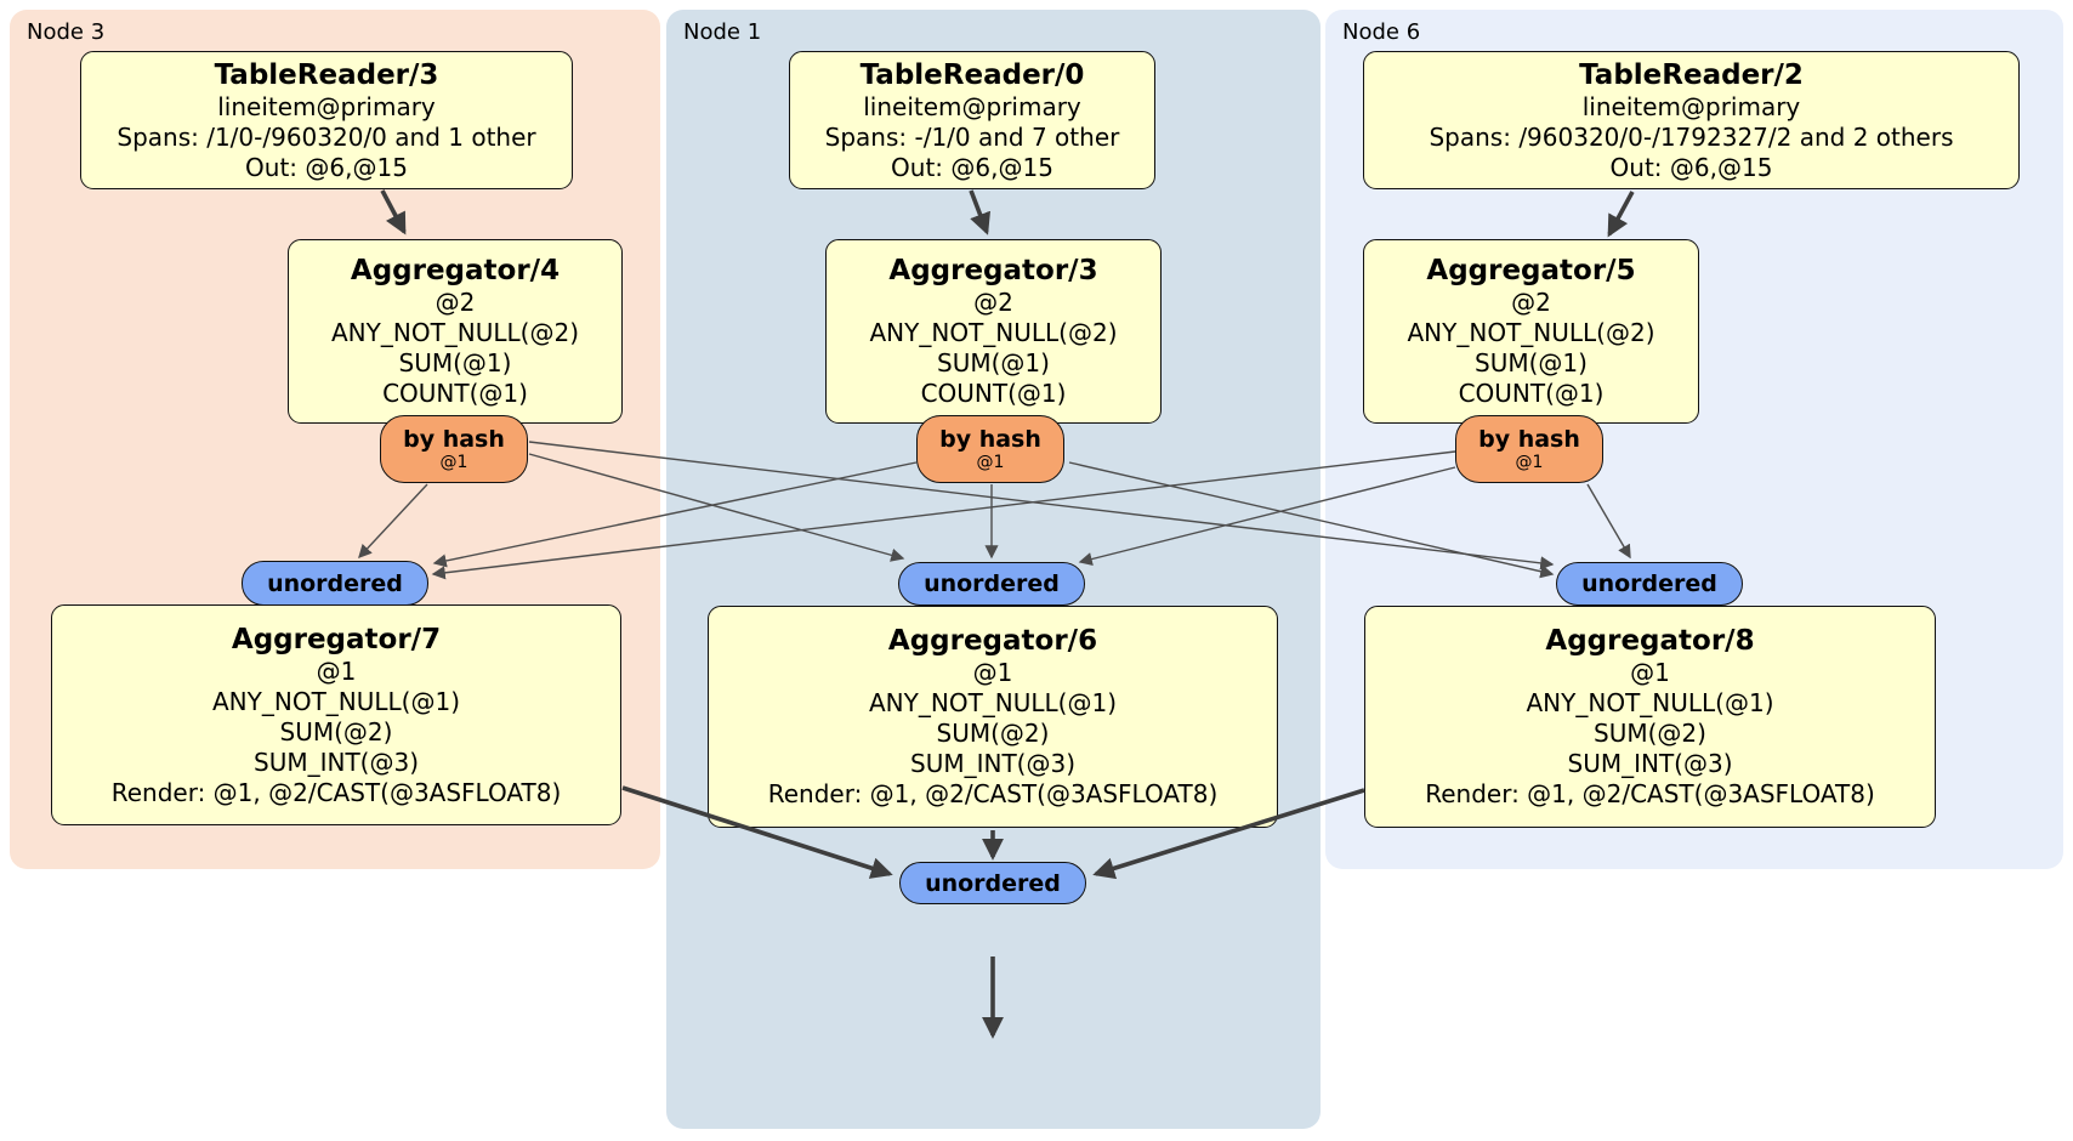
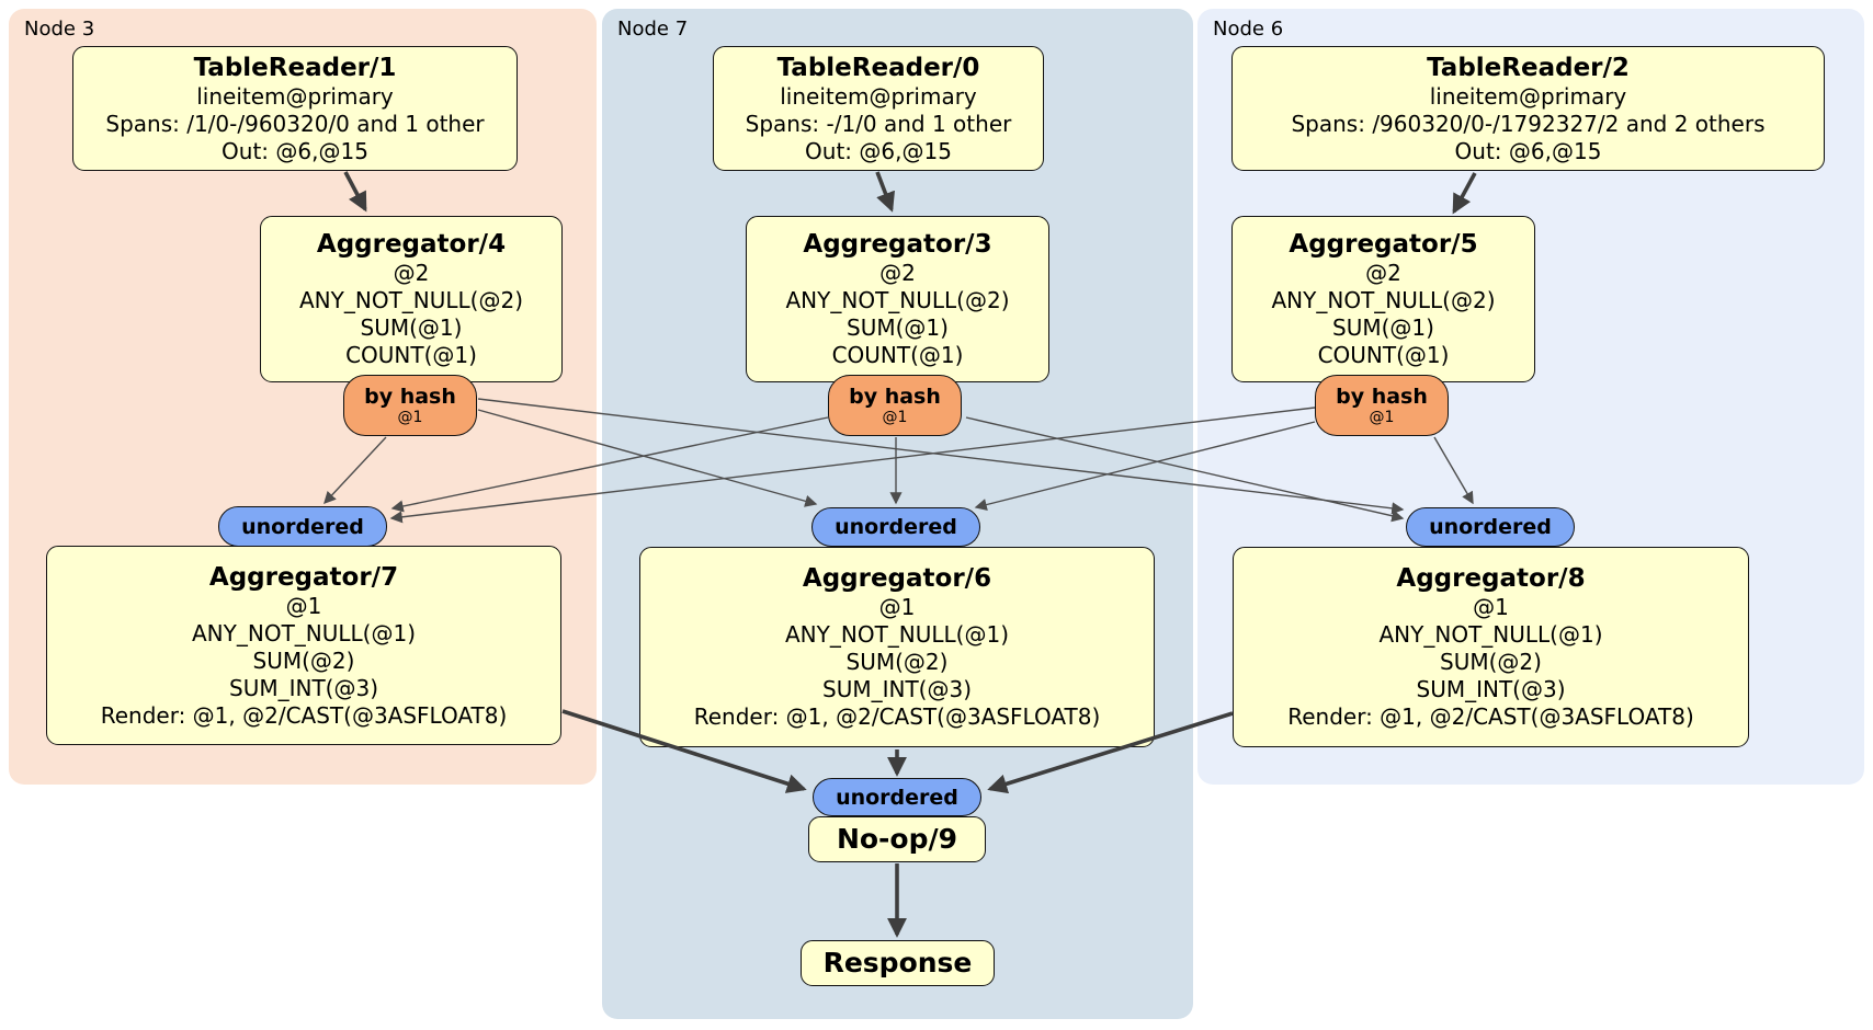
  Node 3
- Node 1
+ Node 7
  Node 6
- TableReader/3
+ TableReader/1
  lineitem@primary
  Spans: /1/0-/960320/0 and 1 other
  Out: @6,@15
  TableReader/0
  lineitem@primary
- Spans: -/1/0 and 7 other
+ Spans: -/1/0 and 1 other
  Out: @6,@15
  TableReader/2
  lineitem@primary
  Spans: /960320/0-/1792327/2 and 2 others
  Out: @6,@15
  Aggregator/4
  @2
  ANY_NOT_NULL(@2)
  SUM(@1)
  COUNT(@1)
  Aggregator/3
  @2
  ANY_NOT_NULL(@2)
  SUM(@1)
  COUNT(@1)
  Aggregator/5
  @2
  ANY_NOT_NULL(@2)
  SUM(@1)
  COUNT(@1)
  Aggregator/7
  @1
  ANY_NOT_NULL(@1)
  SUM(@2)
  SUM_INT(@3)
  Render: @1, @2/CAST(@3ASFLOAT8)
  Aggregator/6
  @1
  ANY_NOT_NULL(@1)
  SUM(@2)
  SUM_INT(@3)
  Render: @1, @2/CAST(@3ASFLOAT8)
  Aggregator/8
  @1
  ANY_NOT_NULL(@1)
  SUM(@2)
  SUM_INT(@3)
  Render: @1, @2/CAST(@3ASFLOAT8)
+ No-op/9
+ Response
  by hash
  @1
  by hash
  @1
  by hash
  @1
  unordered
  unordered
  unordered
  unordered
